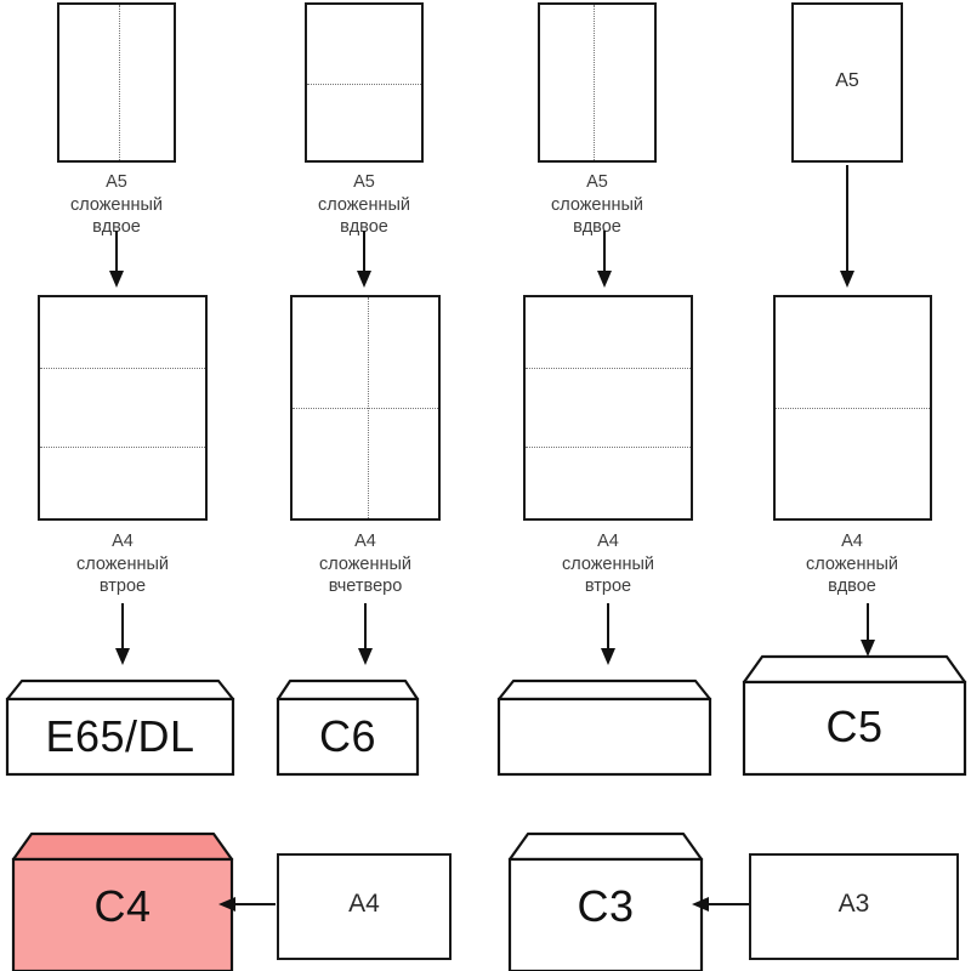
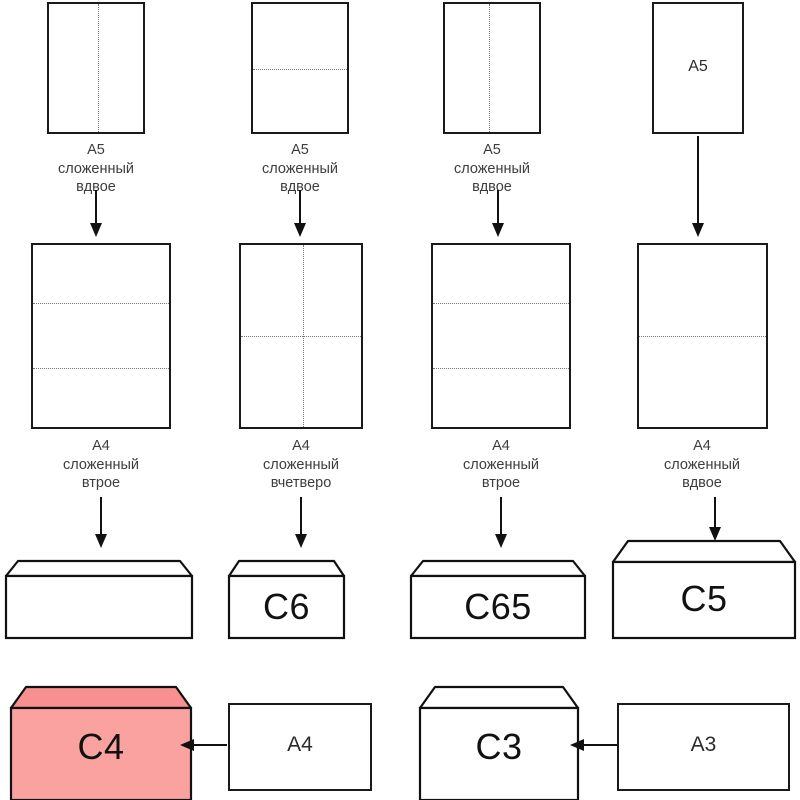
  A5
  сложенный
  вдвое
  A5
  сложенный
  вдвое
  A5
  сложенный
  вдвое
  A5
  A4
  сложенный
  втрое
  A4
  сложенный
  вчетверо
  A4
  сложенный
  втрое
  A4
  сложенный
  вдвое
- E65/DL
  C6
+ C65
  C5
  C4
  A4
  C3
  A3
